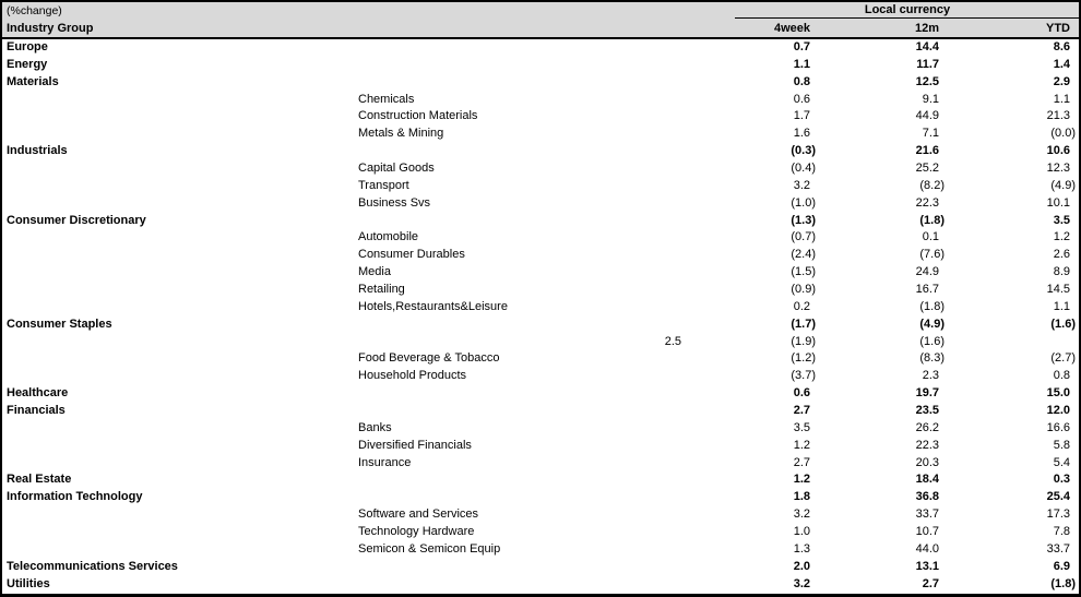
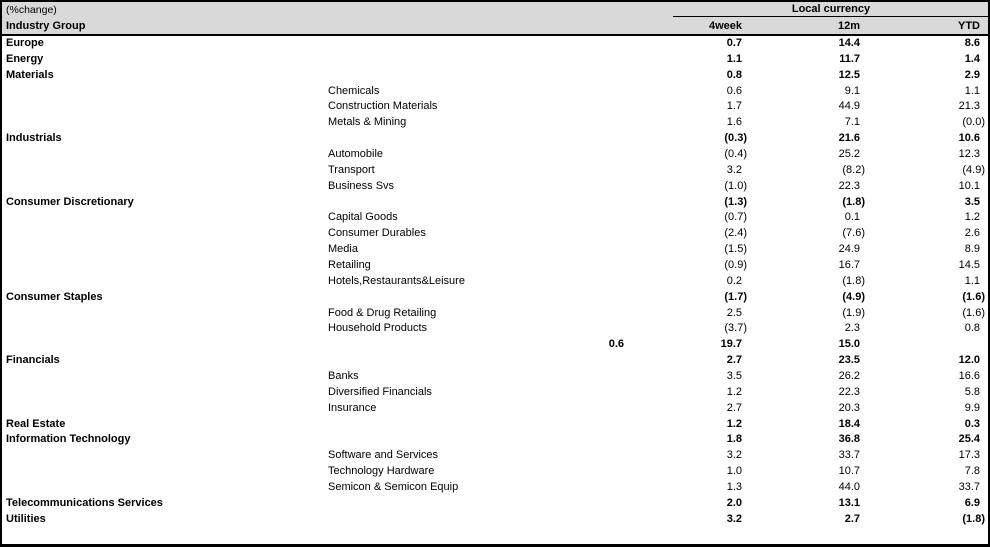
  (%change)
  Local currency
  Industry Group
  4week
  12m
  YTD
  Europe
  0.7
  14.4
  8.6
  Energy
  1.1
  11.7
  1.4
  Materials
  0.8
  12.5
  2.9
  Chemicals
  0.6
  9.1
  1.1
  Construction Materials
  1.7
  44.9
  21.3
  Metals & Mining
  1.6
  7.1
  (0.0)
  Industrials
  (0.3)
  21.6
  10.6
- Capital Goods
+ Automobile
  (0.4)
  25.2
  12.3
  Transport
  3.2
  (8.2)
  (4.9)
  Business Svs
  (1.0)
  22.3
  10.1
  Consumer Discretionary
  (1.3)
  (1.8)
  3.5
- Automobile
+ Capital Goods
  (0.7)
  0.1
  1.2
  Consumer Durables
  (2.4)
  (7.6)
  2.6
  Media
  (1.5)
  24.9
  8.9
  Retailing
  (0.9)
  16.7
  14.5
  Hotels,Restaurants&Leisure
  0.2
  (1.8)
  1.1
  Consumer Staples
  (1.7)
  (4.9)
  (1.6)
+ Food & Drug Retailing
  2.5
  (1.9)
  (1.6)
- Food Beverage & Tobacco
- (1.2)
- (8.3)
- (2.7)
  Household Products
  (3.7)
  2.3
  0.8
- Healthcare
  0.6
  19.7
  15.0
  Financials
  2.7
  23.5
  12.0
  Banks
  3.5
  26.2
  16.6
  Diversified Financials
  1.2
  22.3
  5.8
  Insurance
  2.7
  20.3
- 5.4
+ 9.9
  Real Estate
  1.2
  18.4
  0.3
  Information Technology
  1.8
  36.8
  25.4
  Software and Services
  3.2
  33.7
  17.3
  Technology Hardware
  1.0
  10.7
  7.8
  Semicon & Semicon Equip
  1.3
  44.0
  33.7
  Telecommunications Services
  2.0
  13.1
  6.9
  Utilities
  3.2
  2.7
  (1.8)
